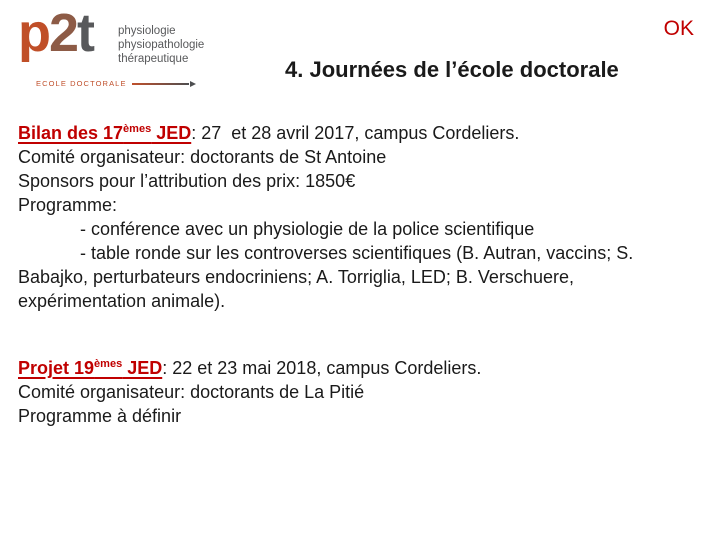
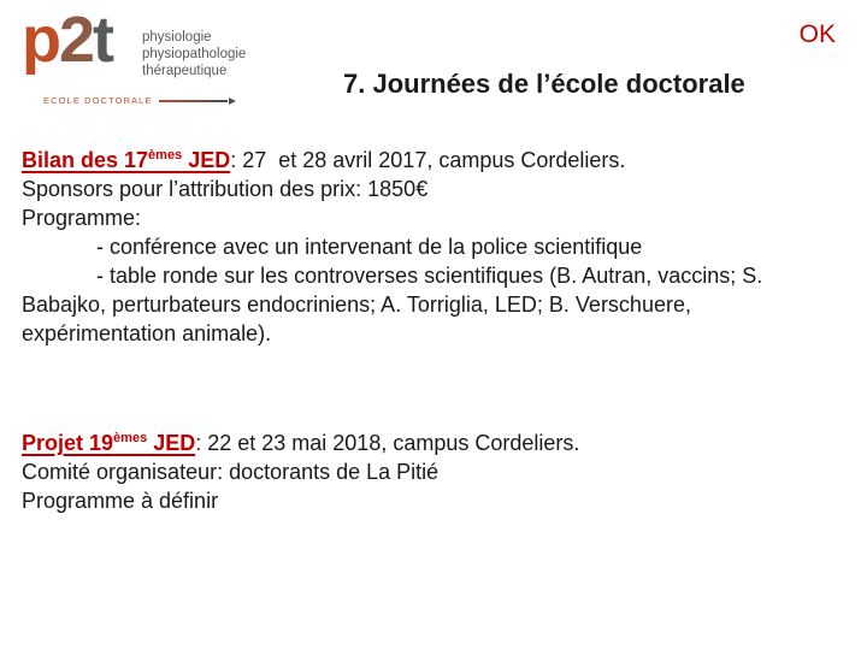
  p2t
  physiologie
  physiopathologie
  thérapeutique
  ECOLE DOCTORALE
  OK
- 4. Journées de l’école doctorale
+ 7. Journées de l’école doctorale
  Bilan des 17èmes JED: 27 et 28 avril 2017, campus Cordeliers.
- Comité organisateur: doctorants de St Antoine
  Sponsors pour l’attribution des prix: 1850€
  Programme:
- - conférence avec un physiologie de la police scientifique
+ - conférence avec un intervenant de la police scientifique
  - table ronde sur les controverses scientifiques (B. Autran, vaccins; S.
  Babajko, perturbateurs endocriniens; A. Torriglia, LED; B. Verschuere,
  expérimentation animale).
  Projet 19èmes JED: 22 et 23 mai 2018, campus Cordeliers.
  Comité organisateur: doctorants de La Pitié
  Programme à définir
